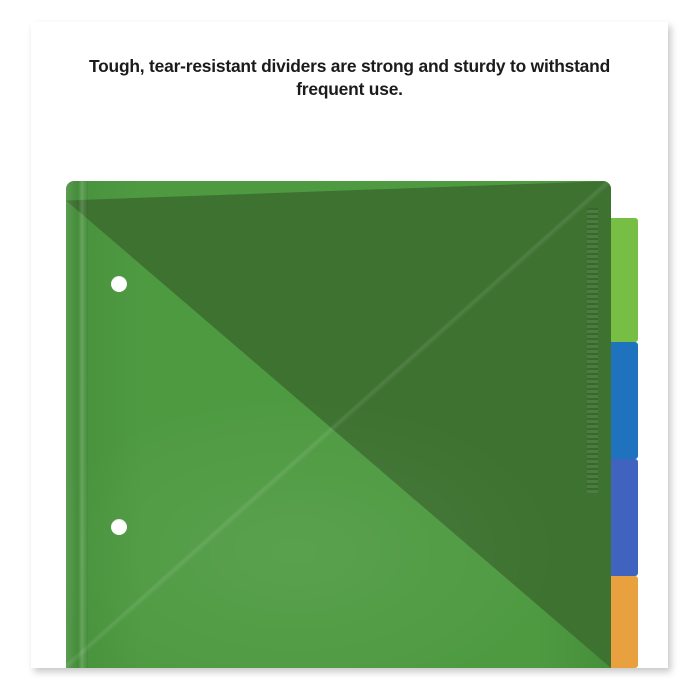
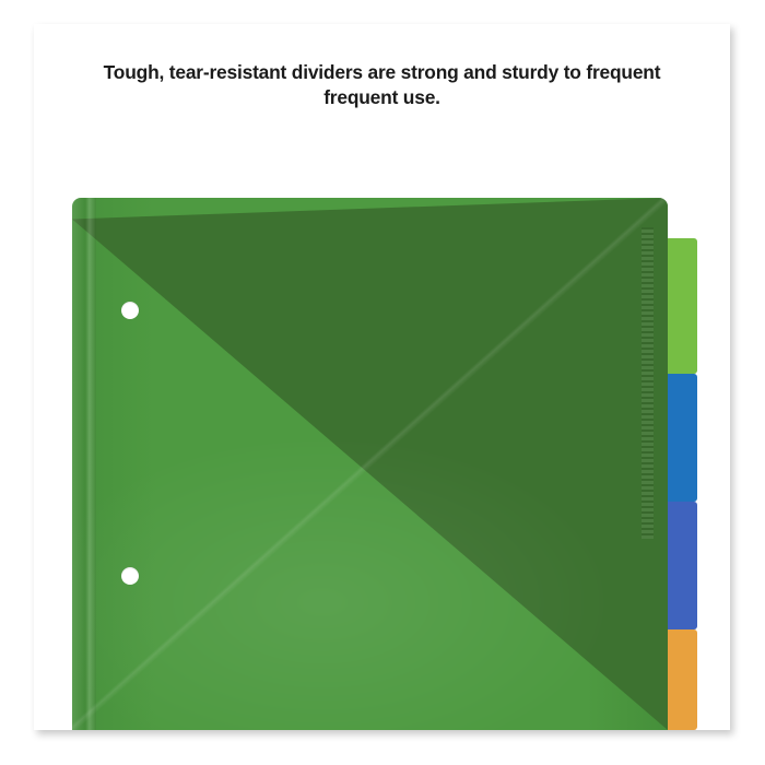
- Tough, tear-resistant dividers are strong and sturdy to withstand frequent use.
+ Tough, tear-resistant dividers are strong and sturdy to frequent frequent use.
